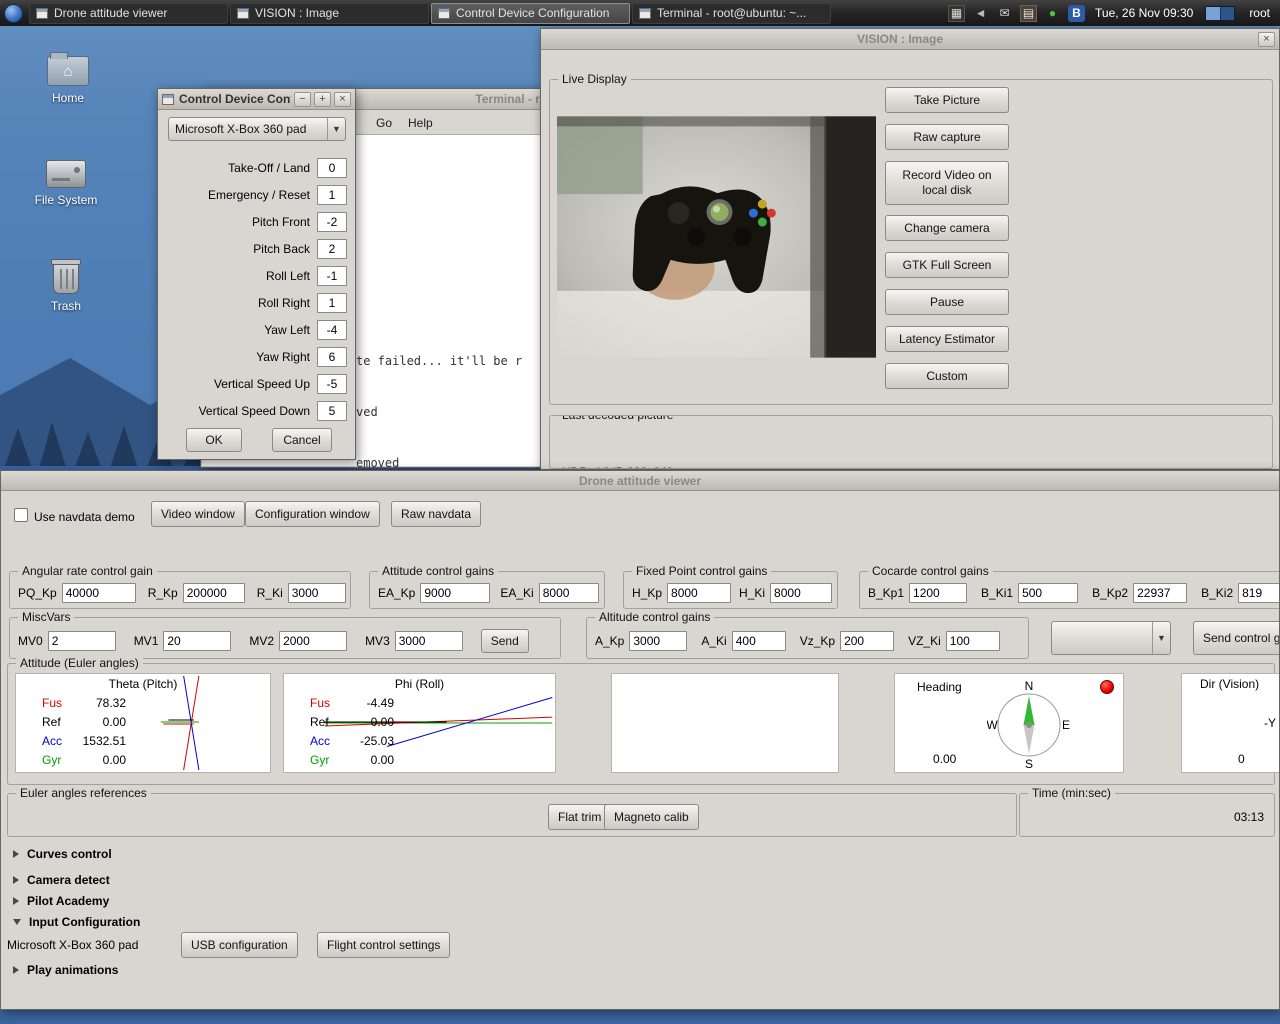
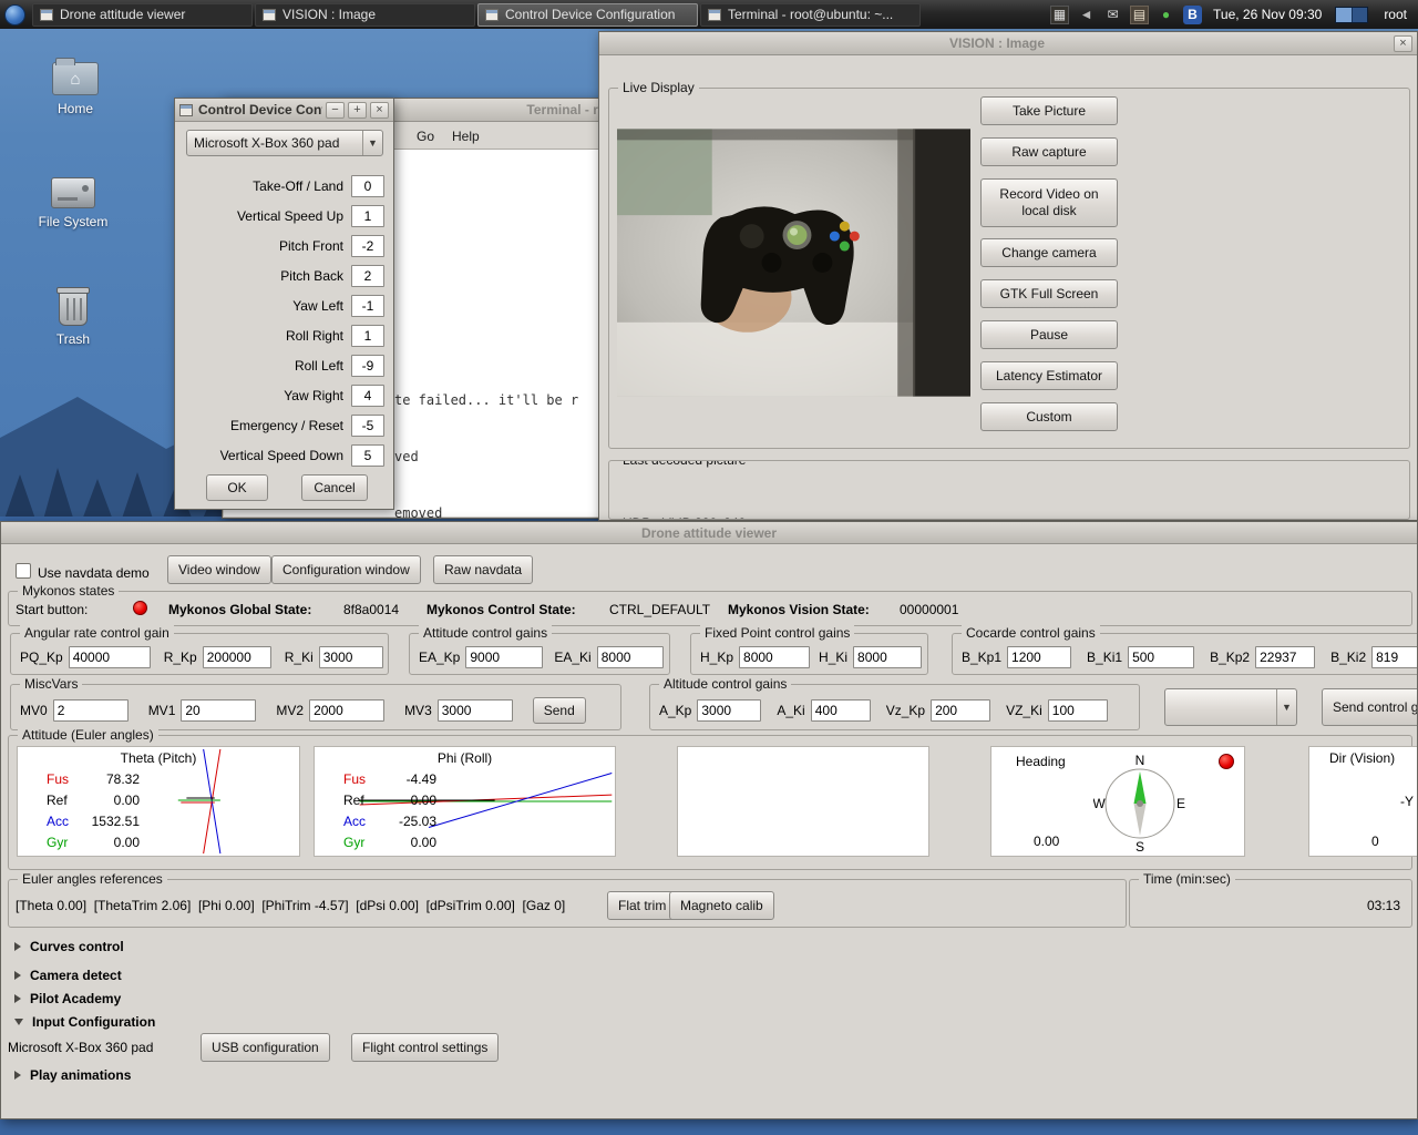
  ⌂
  Home
  File System
  Trash
  Go
  Help
  te failed... it'll be r
  ved
  emoved
  VISION : Image
  ×
  Live Display
  Take Picture
  Raw capture
  Record Video on local disk
  Change camera
  GTK Full Screen
  Pause
  Latency Estimator
  Custom
  −
  +
  ×
  Microsoft X-Box 360 pad
  ▼
  Take-Off / Land
  0
- Emergency / Reset
+ Vertical Speed Up
  1
  Pitch Front
  -2
  Pitch Back
  2
- Roll Left
+ Yaw Left
  -1
  Roll Right
  1
- Yaw Left
+ Roll Left
- -4
+ -9
  Yaw Right
- 6
+ 4
- Vertical Speed Up
+ Emergency / Reset
  -5
  Vertical Speed Down
  5
  OK
  Cancel
  Drone attitude viewer
  Use navdata demo
  Video window
  Configuration window
  Raw navdata
+ Mykonos states
+ Start button:
+ Mykonos Global State:
+ 8f8a0014
+ Mykonos Control State:
+ CTRL_DEFAULT
+ Mykonos Vision State:
+ 00000001
  Angular rate control gain
  PQ_Kp
  40000
  R_Kp
  200000
  R_Ki
  3000
  Attitude control gains
  EA_Kp
  9000
  EA_Ki
  8000
  Fixed Point control gains
  H_Kp
  8000
  H_Ki
  8000
  Cocarde control gains
  B_Kp1
  1200
  B_Ki1
  500
  B_Kp2
  22937
  B_Ki2
  819
  MiscVars
  MV0
  2
  MV1
  20
  MV2
  2000
  MV3
  3000
  Send
  Altitude control gains
  A_Kp
  3000
  A_Ki
  400
  Vz_Kp
  200
  VZ_Ki
  100
  ▼
  Send control g
  Attitude (Euler angles)
  Theta (Pitch)
  Fus
  78.32
  Ref
  0.00
  Acc
  1532.51
  Gyr
  0.00
  Phi (Roll)
  Fus
  -4.49
  Ref
  0.00
  Acc
  -25.03
  Gyr
  0.00
  Heading
  N
  S
  W
  E
  0.00
  Dir (Vision)
  -Y
  0
  Euler angles references
+ [Theta 0.00] [ThetaTrim 2.06] [Phi 0.00] [PhiTrim -4.57] [dPsi 0.00] [dPsiTrim 0.00] [Gaz 0]
  Flat trim
  Magneto calib
  Time (min:sec)
  03:13
  Curves control
  Camera detect
  Pilot Academy
  Input Configuration
  Microsoft X-Box 360 pad
  USB configuration
  Flight control settings
  Play animations
  Drone attitude viewer
  VISION : Image
  Control Device Configuration
  Terminal - root@ubuntu: ~...
  ▦
  ◄
  ✉
  ▤
  ●
  B
  Tue, 26 Nov 09:30
  root
